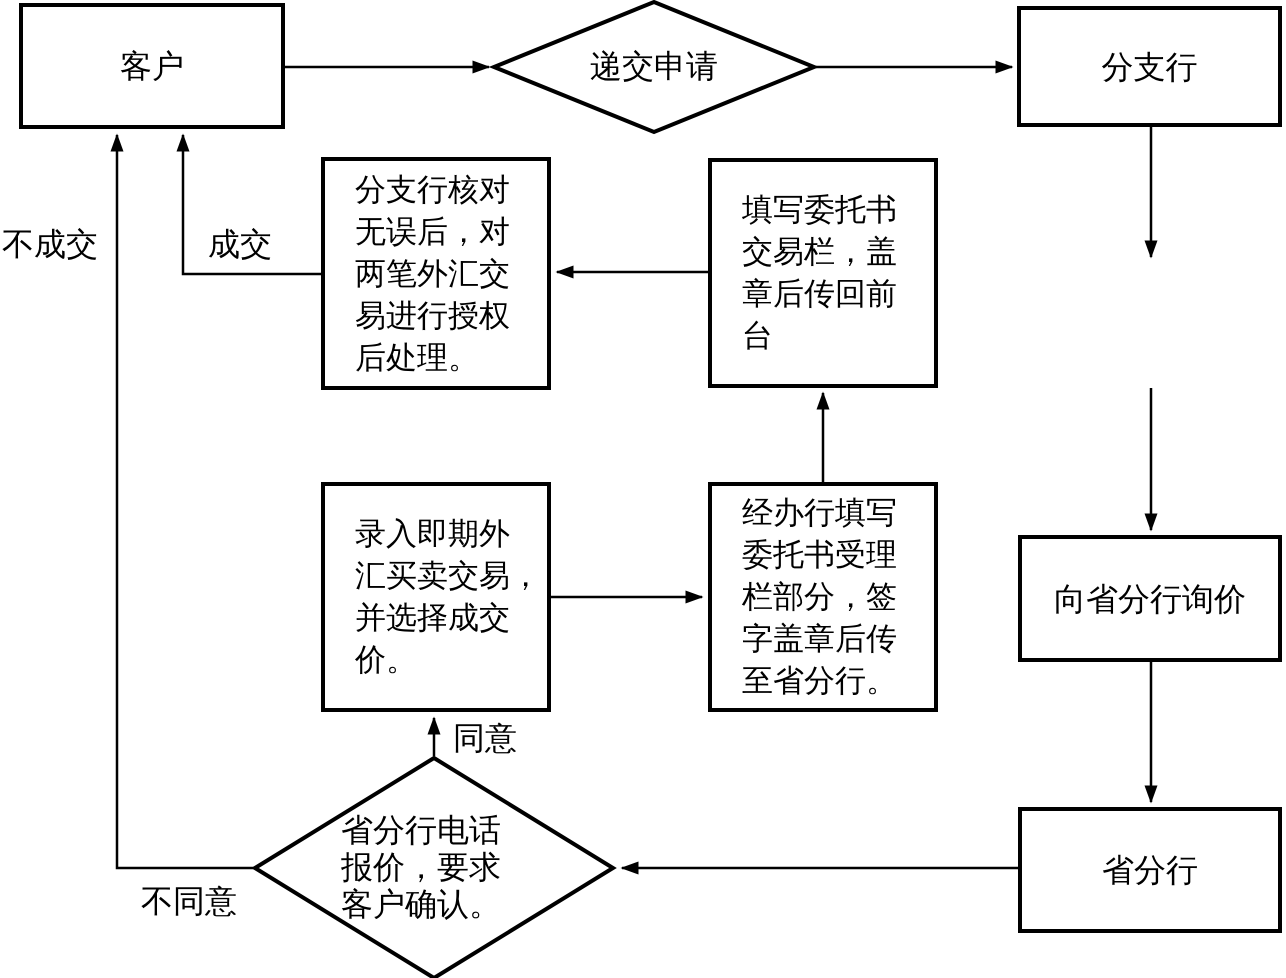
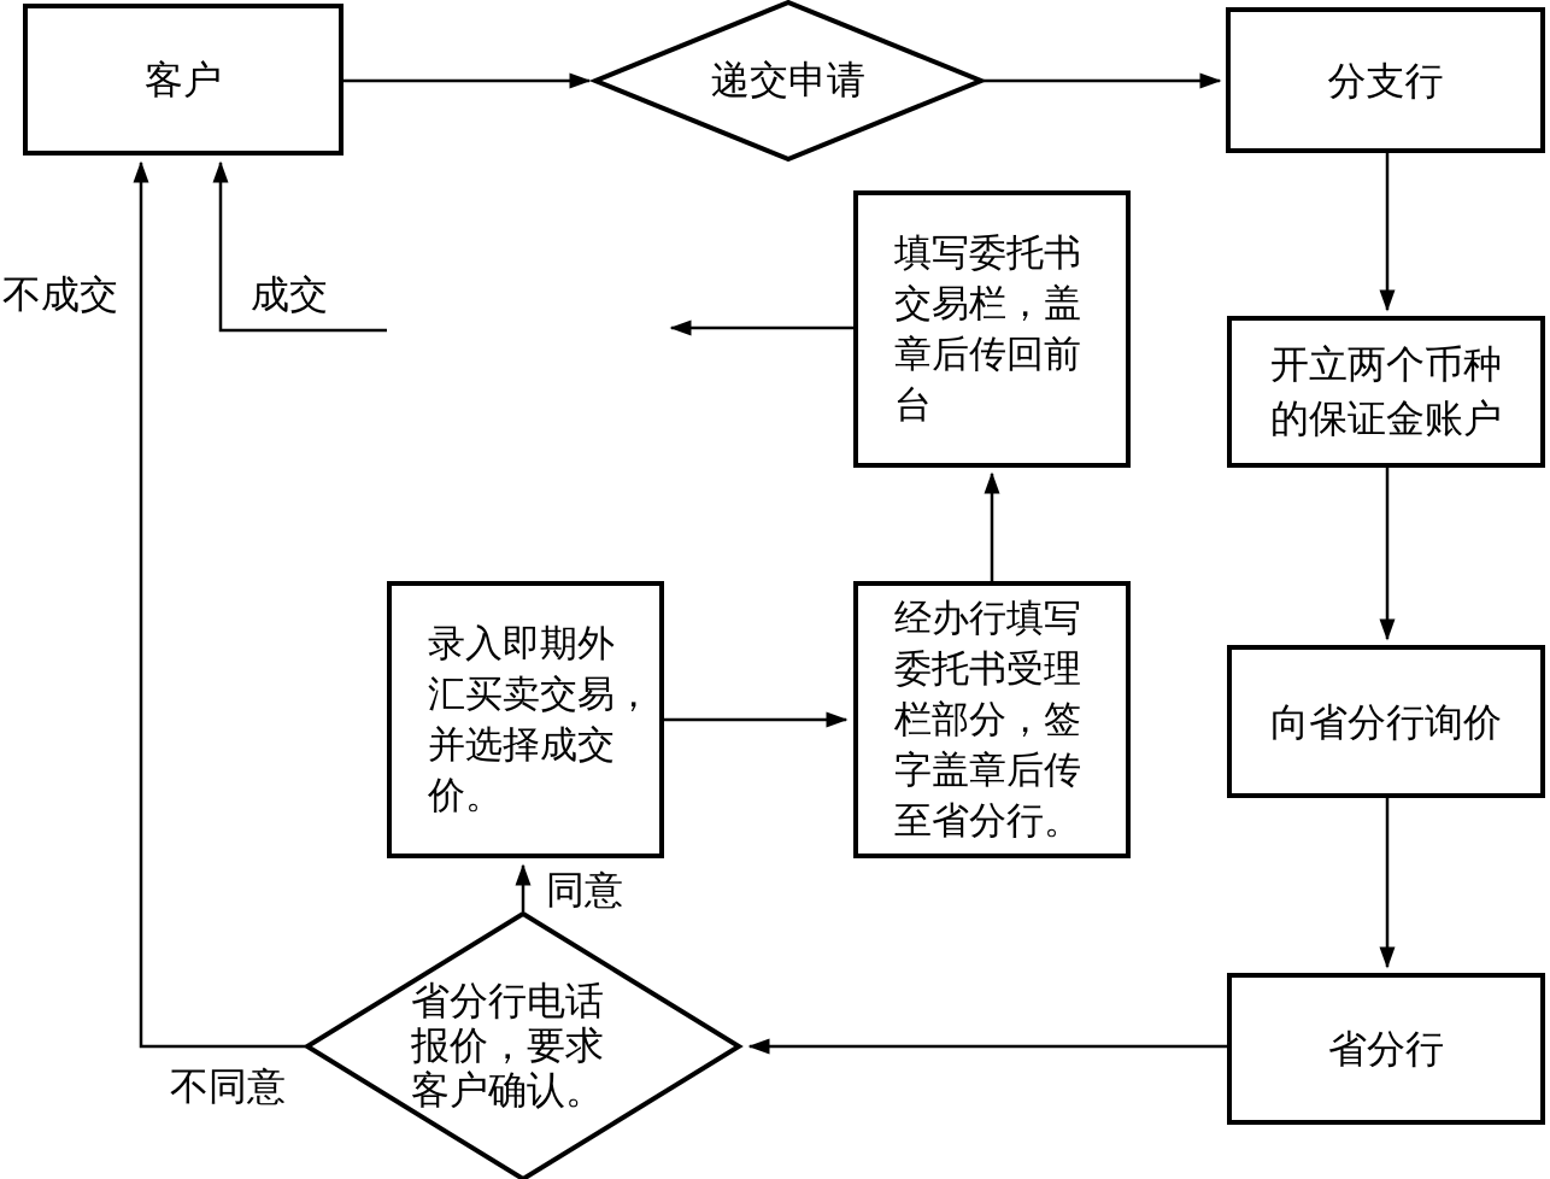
  客户
  分支行
+ 开立两个币种
+ 的保证金账户
  向省分行询价
  省分行
- 分支行核对
- 无误后，对
- 两笔外汇交
- 易进行授权
- 后处理。
  填写委托书
  交易栏，盖
  章后传回前
  台
  录入即期外
  汇买卖交易，
  并选择成交
  价。
  经办行填写
  委托书受理
  栏部分，签
  字盖章后传
  至省分行。
  递交申请
  省分行电话
  报价，要求
  客户确认。
  不成交
  成交
  同意
  不同意
